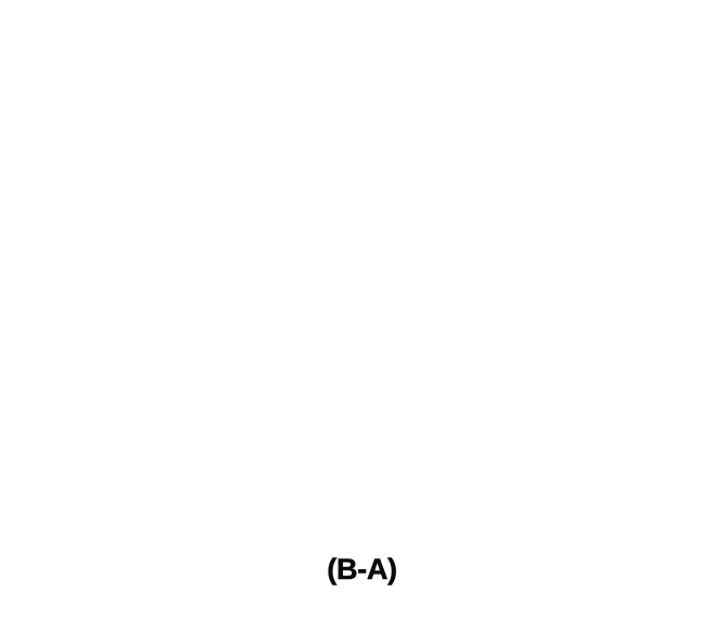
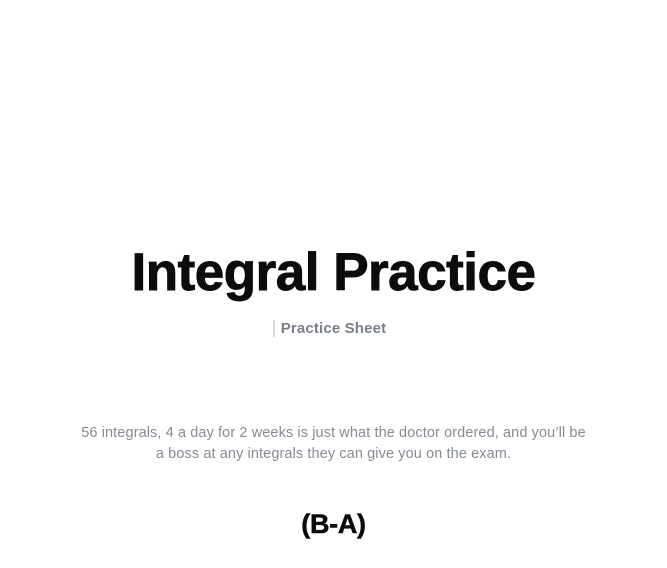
+ Integral Practice
+ Practice Sheet
+ 56 integrals, 4 a day for 2 weeks is just what the doctor ordered, and you’ll be a boss at any integrals they can give you on the exam.
  (B-A)
